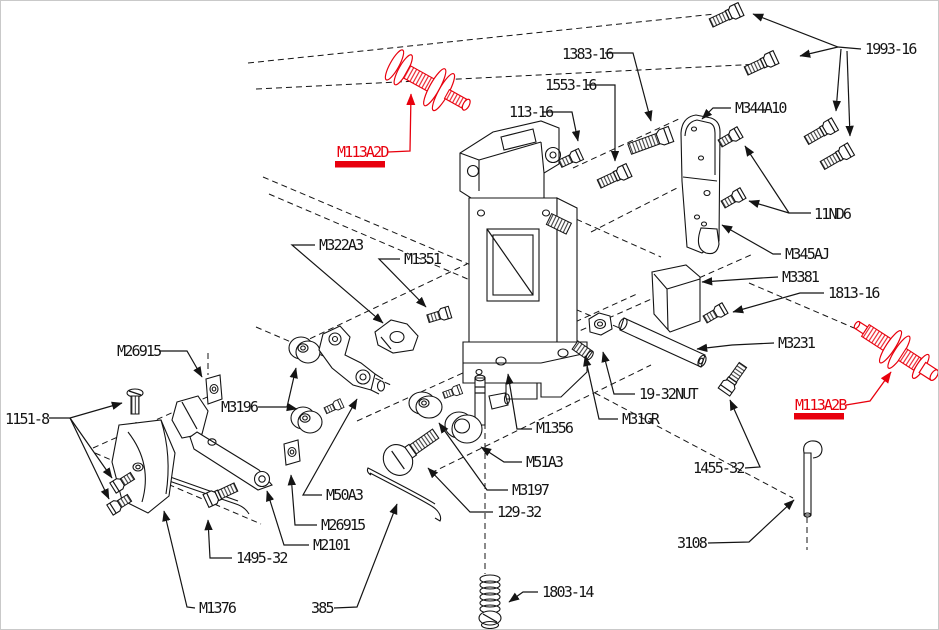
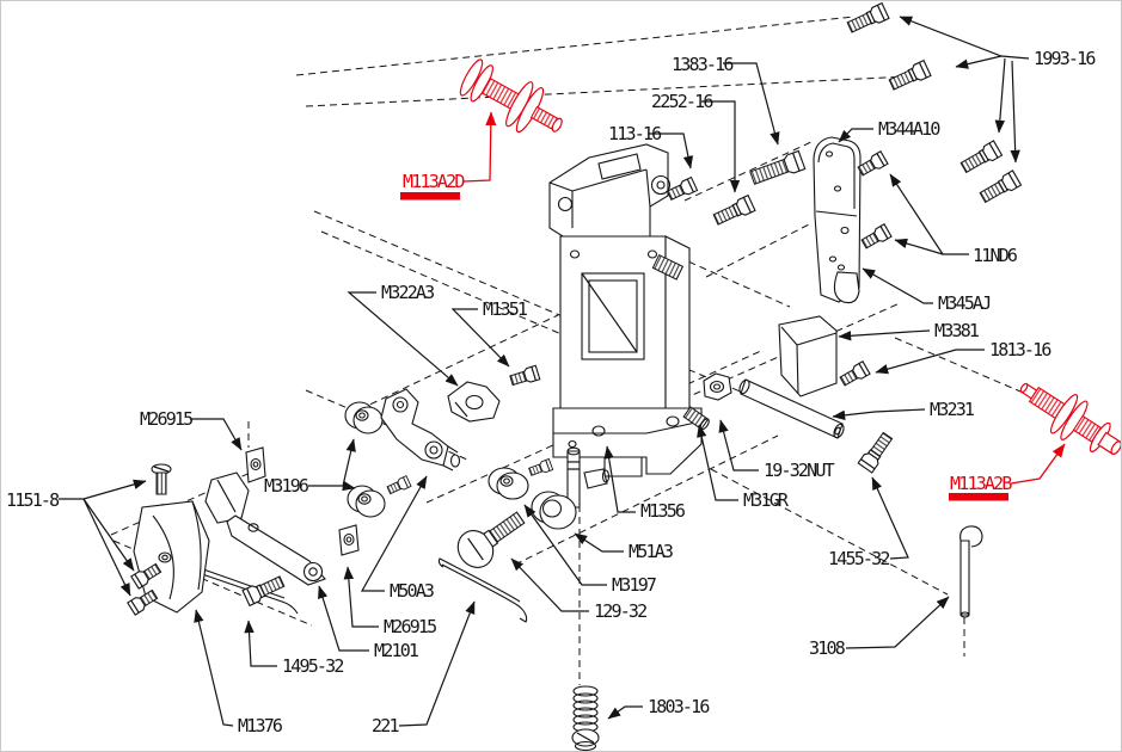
  1993-16
  1383-16
- 1553-16
+ 2252-16
  113-16
  M344A10
  M113A2D
  11ND6
  M345AJ
  M3381
  1813-16
  M3231
  M113A2B
  M322A3
  M1351
  M26915
  M3196
  1151-8
  19-32NUT
  M31GR
  M1356
  M51A3
  M3197
  129-32
  M50A3
  M26915
  M2101
  1495-32
  1455-32
  3108
  M1376
- 385
+ 221
- 1803-14
+ 1803-16
